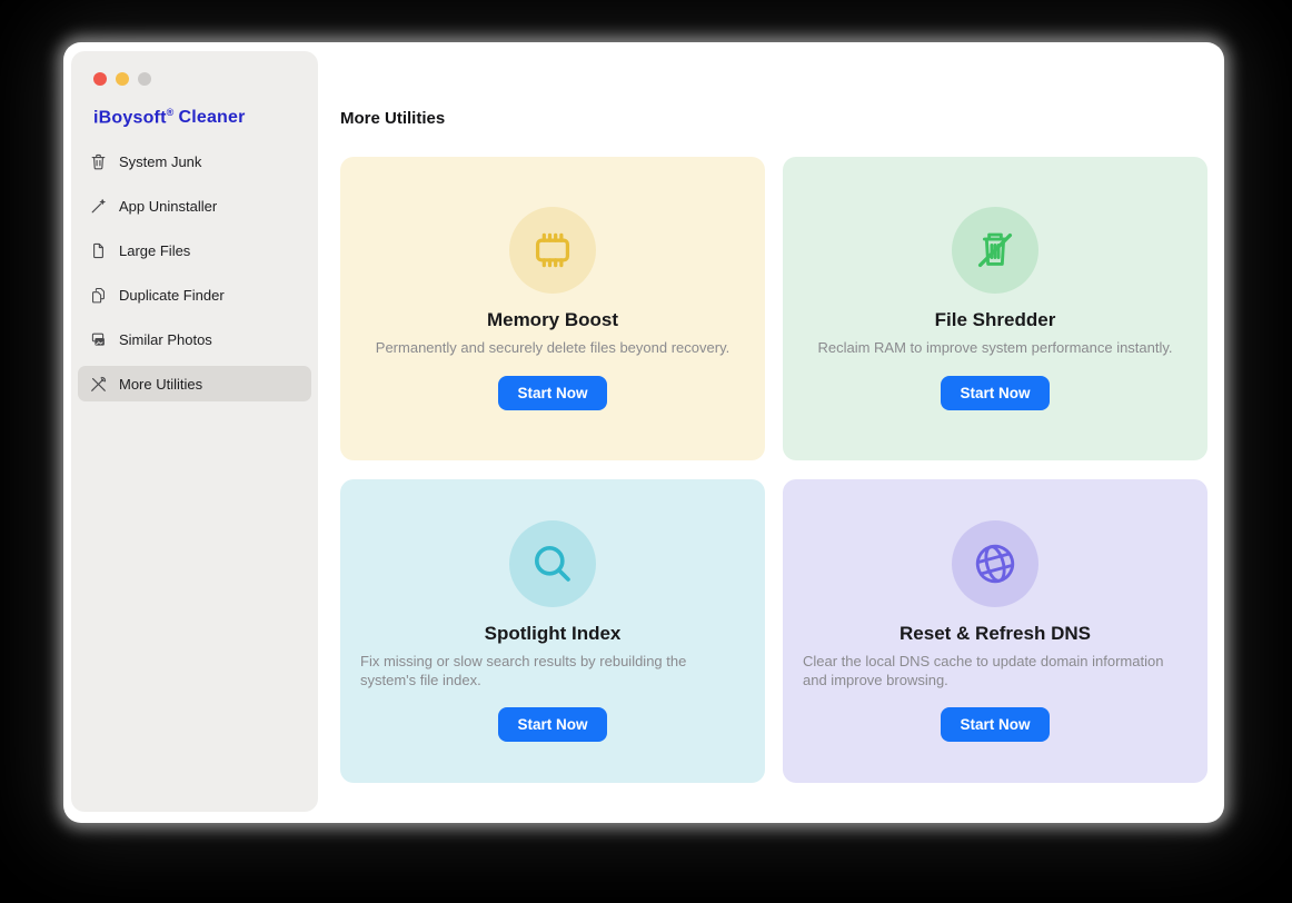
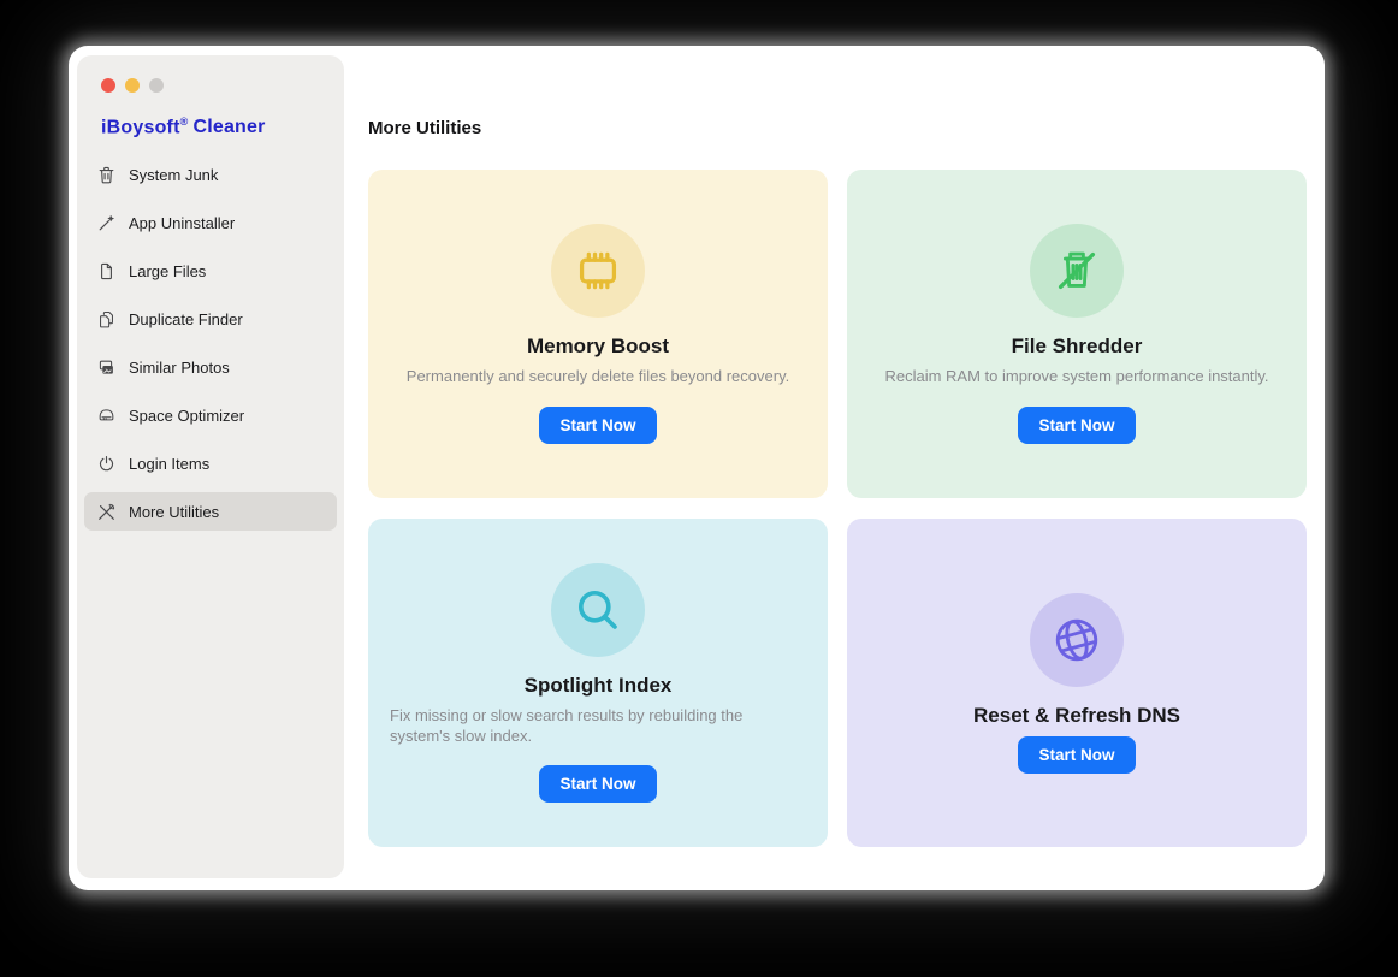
  iBoysoft® Cleaner
  System Junk
  App Uninstaller
  Large Files
  Duplicate Finder
  Similar Photos
+ Space Optimizer
+ Login Items
  More Utilities
  More Utilities
  Memory Boost
  Permanently and securely delete files beyond recovery.
  Start Now
  File Shredder
  Reclaim RAM to improve system performance instantly.
  Start Now
  Spotlight Index
- Fix missing or slow search results by rebuilding the system's file index.
+ Fix missing or slow search results by rebuilding the system's slow index.
  Start Now
  Reset & Refresh DNS
- Clear the local DNS cache to update domain information and improve browsing.
  Start Now
